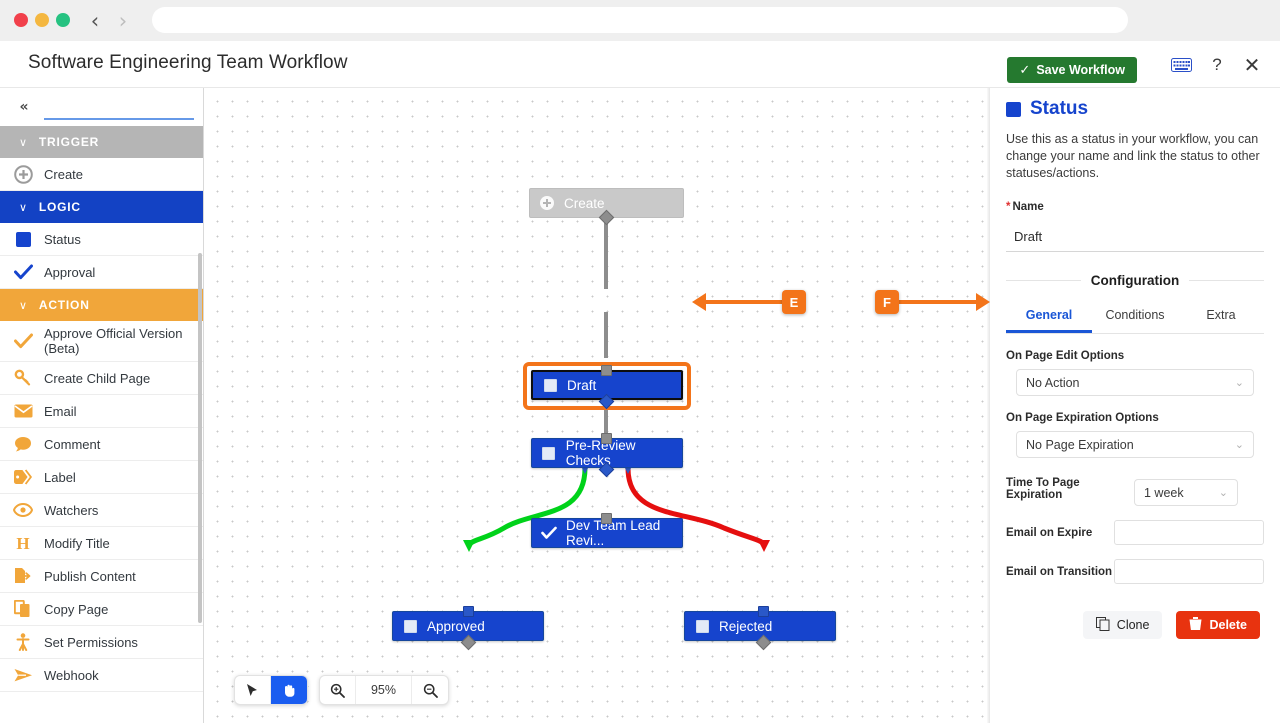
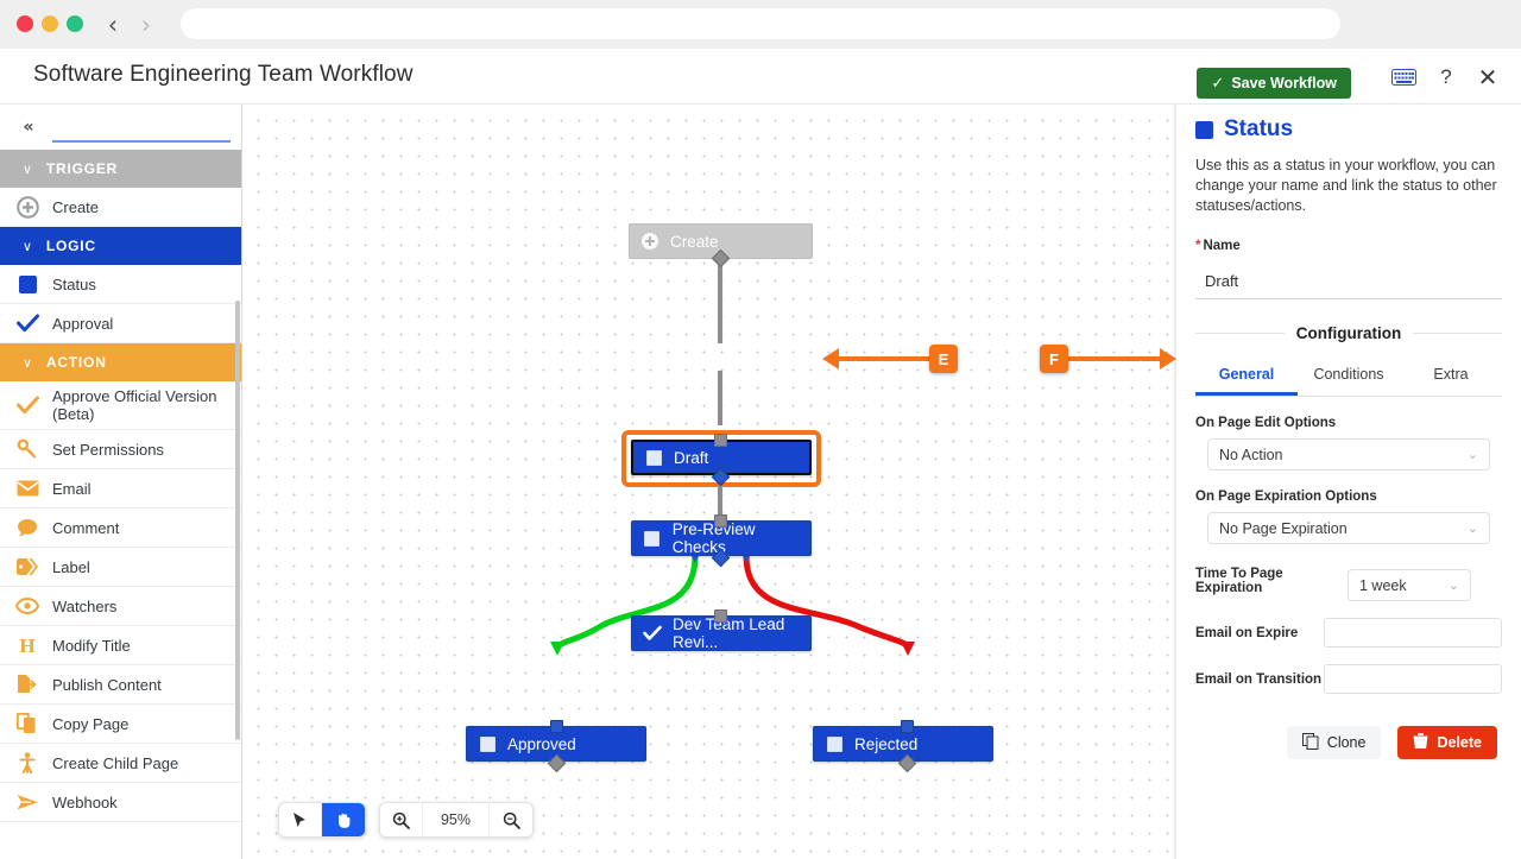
  ‹
  ›
  Software Engineering Team Workflow
  ✓
  Save Workflow
  ?
  ✕
  «
  ∨
  TRIGGER
  Create
  ∨
  LOGIC
  Status
  Approval
  ∨
  ACTION
  Approve Official Version (Beta)
- Create Child Page
+ Set Permissions
  Email
  Comment
  Label
  Watchers
  H
  Modify Title
  Publish Content
  Copy Page
- Set Permissions
+ Create Child Page
  Webhook
  Create
  Draft
  Pre-Review Checks
  Dev Team Lead Revi...
  Approved
  Rejected
  E
  F
  95%
  Status
  Use this as a status in your workflow, you can change your name and link the status to other statuses/actions.
  * Name
  Draft
  Configuration
  General
  Conditions
  Extra
  On Page Edit Options
  No Action
  ⌄
  On Page Expiration Options
  No Page Expiration
  ⌄
  Time To Page Expiration
  1 week
  ⌄
  Email on Expire
  Email on Transition
  Clone
  Delete
